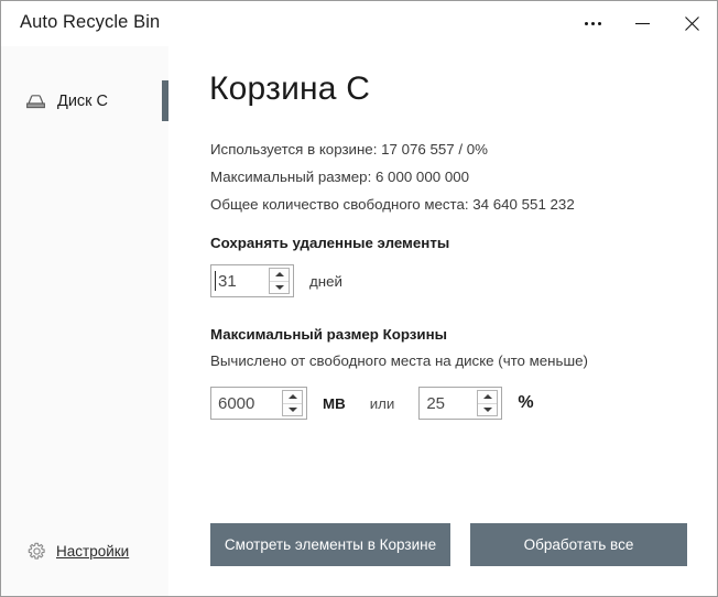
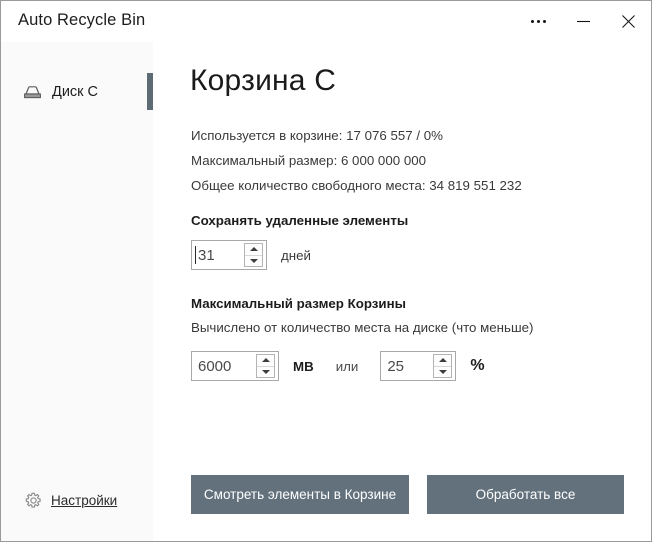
  Auto Recycle Bin
  Диск С
  Настройки
  Корзина С
  Используется в корзине: 17 076 557 / 0%
  Максимальный размер: 6 000 000 000
- Общее количество свободного места: 34 640 551 232
+ Общее количество свободного места: 34 819 551 232
  Сохранять удаленные элементы
  31
  дней
  Максимальный размер Корзины
- Вычислено от свободного места на диске (что меньше)
+ Вычислено от количество места на диске (что меньше)
  6000
  MB
  или
  25
  %
  Смотреть элементы в Корзине
  Обработать все
